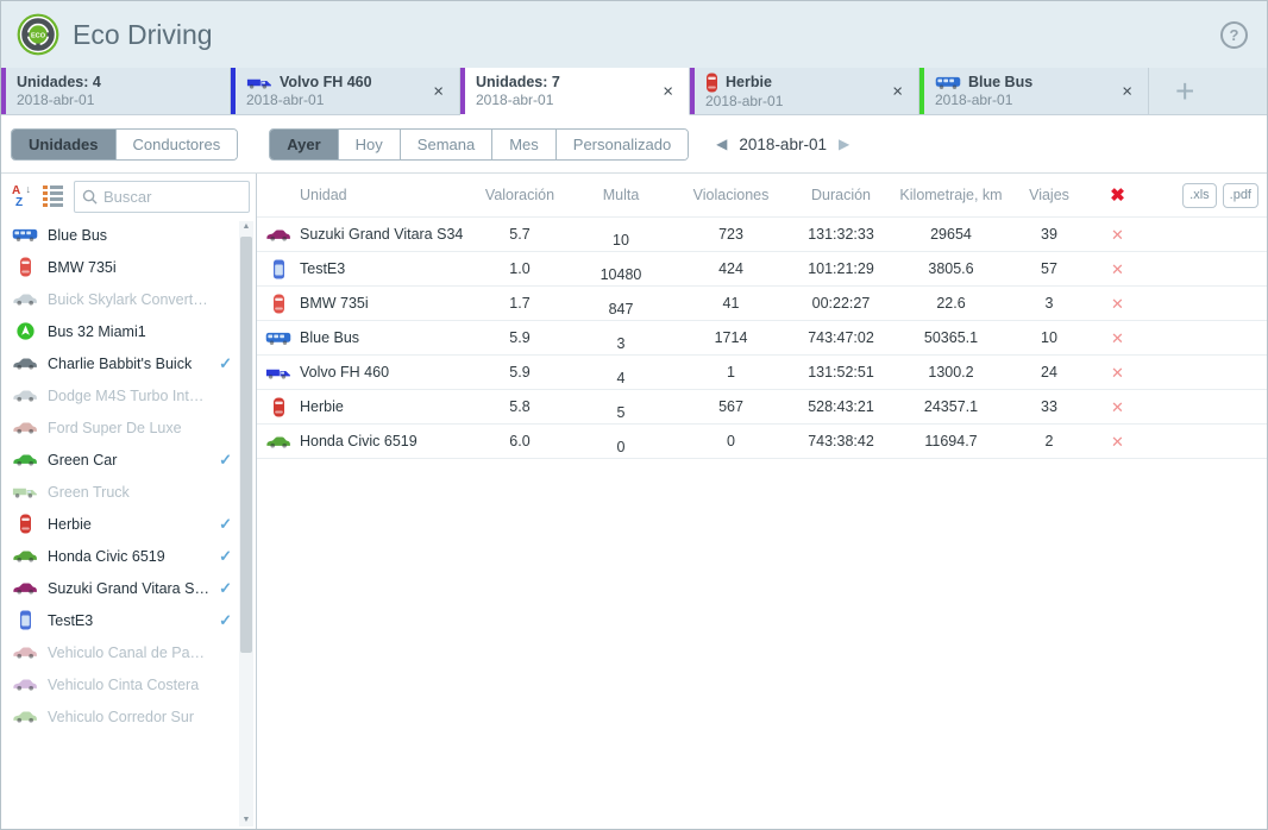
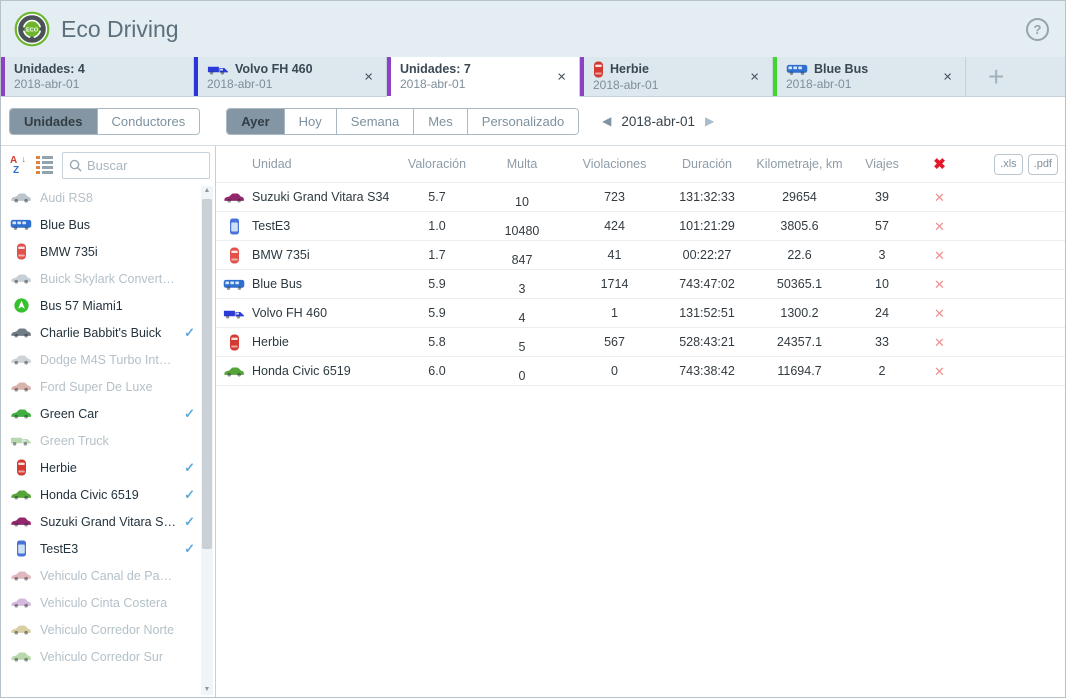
  Eco Driving
  ?
  Unidades: 4
  2018-abr-01
  Volvo FH 460
  2018-abr-01
  ×
  Unidades: 7
  2018-abr-01
  ×
  Herbie
  2018-abr-01
  ×
  Blue Bus
  2018-abr-01
  ×
  +
  Unidades
  Conductores
  Ayer
  Hoy
  Semana
  Mes
  Personalizado
  ◀
  2018-abr-01
  ▶
  A
  ↓
  Z
  Buscar
+ Audi RS8
  Blue Bus
  BMW 735i
  Buick Skylark Convertibl
- Bus 32 Miami1
+ Bus 57 Miami1
  Charlie Babbit's Buick
  ✓
  Dodge M4S Turbo Inter…
  Ford Super De Luxe
  Green Car
  ✓
  Green Truck
  Herbie
  ✓
  Honda Civic 6519
  ✓
  Suzuki Grand Vitara S34
  ✓
  TestE3
  ✓
  Vehiculo Canal de Pan…
  Vehiculo Cinta Costera
+ Vehiculo Corredor Norte
  Vehiculo Corredor Sur
  Unidad
  Valoración
  Multa
  Violaciones
  Duración
  Kilometraje, km
  Viajes
  ✖
  .xls
  .pdf
  Suzuki Grand Vitara S34
  5.7
  10
  723
  131:32:33
  29654
  39
  ✕
  TestE3
  1.0
  10480
  424
  101:21:29
  3805.6
  57
  ✕
  BMW 735i
  1.7
  847
  41
  00:22:27
  22.6
  3
  ✕
  Blue Bus
  5.9
  3
  1714
  743:47:02
  50365.1
  10
  ✕
  Volvo FH 460
  5.9
  4
  1
  131:52:51
  1300.2
  24
  ✕
  Herbie
  5.8
  5
  567
  528:43:21
  24357.1
  33
  ✕
  Honda Civic 6519
  6.0
  0
  0
  743:38:42
  11694.7
  2
  ✕
